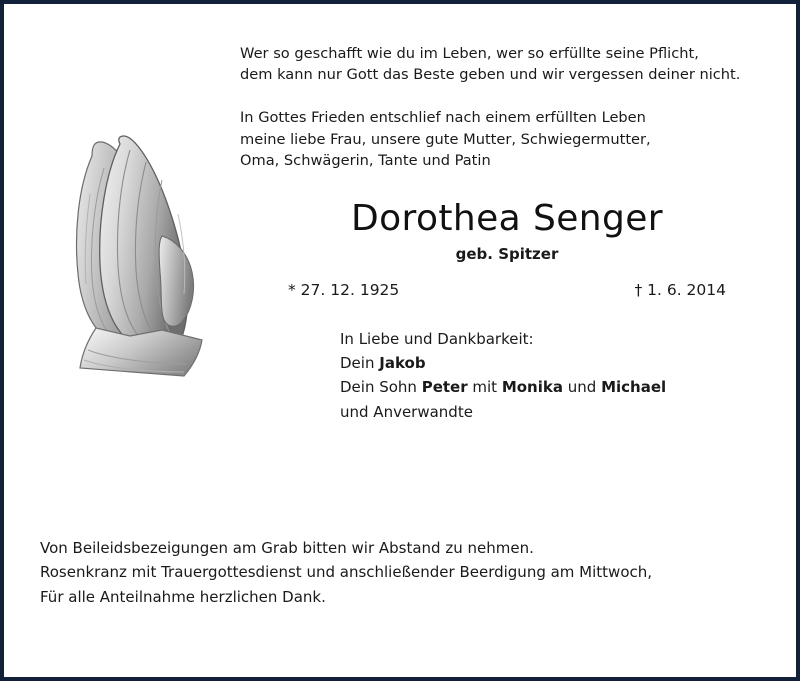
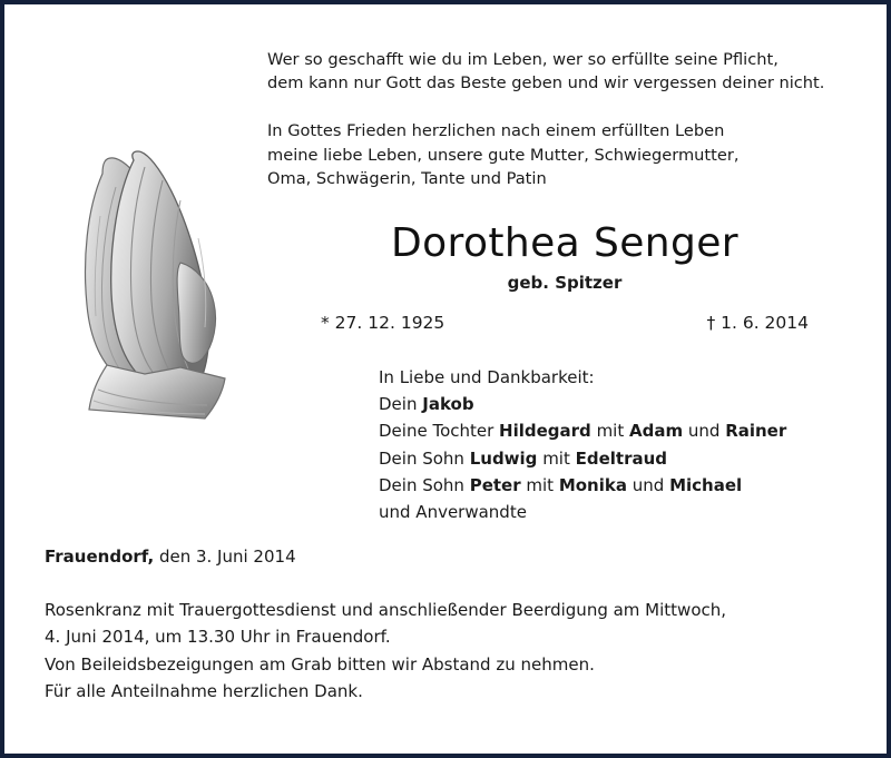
  Wer so geschafft wie du im Leben, wer so erfüllte seine Pflicht,
  dem kann nur Gott das Beste geben und wir vergessen deiner nicht.
- In Gottes Frieden entschlief nach einem erfüllten Leben
+ In Gottes Frieden herzlichen nach einem erfüllten Leben
- meine liebe Frau, unsere gute Mutter, Schwiegermutter,
+ meine liebe Leben, unsere gute Mutter, Schwiegermutter,
  Oma, Schwägerin, Tante und Patin
  Dorothea Senger
  geb. Spitzer
  * 27. 12. 1925
  † 1. 6. 2014
  In Liebe und Dankbarkeit:
  Dein Jakob
+ Deine Tochter Hildegard mit Adam und Rainer
+ Dein Sohn Ludwig mit Edeltraud
  Dein Sohn Peter mit Monika und Michael
  und Anverwandte
+ Frauendorf, den 3. Juni 2014
- Von Beileidsbezeigungen am Grab bitten wir Abstand zu nehmen.
+ Rosenkranz mit Trauergottesdienst und anschließender Beerdigung am Mittwoch,
+ 4. Juni 2014, um 13.30 Uhr in Frauendorf.
- Rosenkranz mit Trauergottesdienst und anschließender Beerdigung am Mittwoch,
+ Von Beileidsbezeigungen am Grab bitten wir Abstand zu nehmen.
  Für alle Anteilnahme herzlichen Dank.
